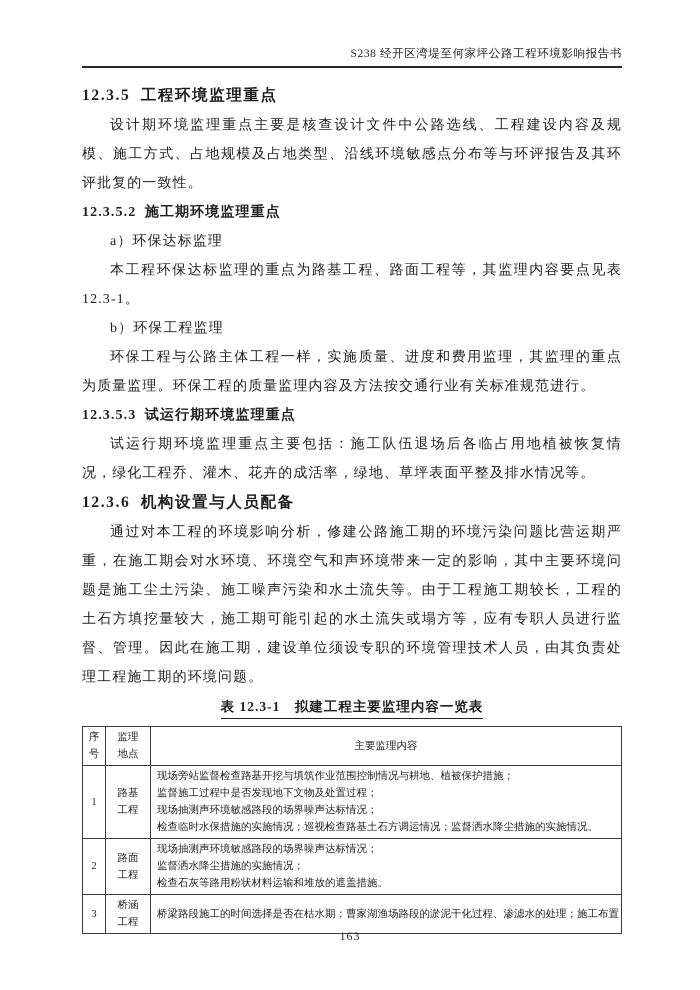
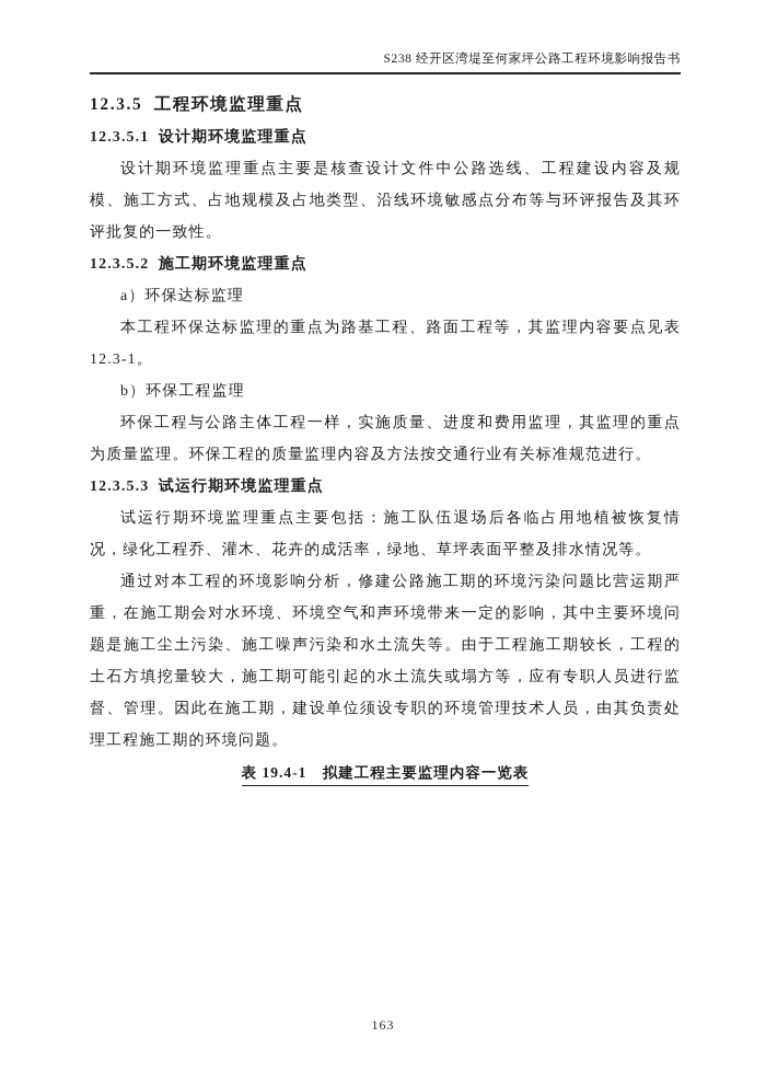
  S238 经开区湾堤至何家坪公路工程环境影响报告书
  12.3.5 工程环境监理重点
+ 12.3.5.1 设计期环境监理重点
  设计期环境监理重点主要是核查设计文件中公路选线、工程建设内容及规模、施工方式、占地规模及占地类型、沿线环境敏感点分布等与环评报告及其环评批复的一致性。
  12.3.5.2 施工期环境监理重点
  a）环保达标监理
  本工程环保达标监理的重点为路基工程、路面工程等，其监理内容要点见表12.3-1。
  b）环保工程监理
  环保工程与公路主体工程一样，实施质量、进度和费用监理，其监理的重点为质量监理。环保工程的质量监理内容及方法按交通行业有关标准规范进行。
  12.3.5.3 试运行期环境监理重点
  试运行期环境监理重点主要包括：施工队伍退场后各临占用地植被恢复情况，绿化工程乔、灌木、花卉的成活率，绿地、草坪表面平整及排水情况等。
- 12.3.6 机构设置与人员配备
  通过对本工程的环境影响分析，修建公路施工期的环境污染问题比营运期严重，在施工期会对水环境、环境空气和声环境带来一定的影响，其中主要环境问题是施工尘土污染、施工噪声污染和水土流失等。由于工程施工期较长，工程的土石方填挖量较大，施工期可能引起的水土流失或塌方等，应有专职人员进行监督、管理。因此在施工期，建设单位须设专职的环境管理技术人员，由其负责处理工程施工期的环境问题。
- 表 12.3-1 拟建工程主要监理内容一览表
+ 表 19.4-1 拟建工程主要监理内容一览表
- 序号	监理地点	主要监理内容
- 1	路基工程	现场旁站监督检查路基开挖与填筑作业范围控制情况与耕地、植被保护措施； 监督施工过程中是否发现地下文物及处置过程； 现场抽测声环境敏感路段的场界噪声达标情况； 检查临时水保措施的实施情况；巡视检查路基土石方调运情况；监督洒水降尘措施的实施情况。
- 2	路面工程	现场抽测声环境敏感路段的场界噪声达标情况； 监督洒水降尘措施的实施情况； 检查石灰等路用粉状材料运输和堆放的遮盖措施。
- 3	桥涵工程	桥梁路段施工的时间选择是否在枯水期；曹家湖渔场路段的淤泥干化过程、渗滤水的处理；施工布置
  163
